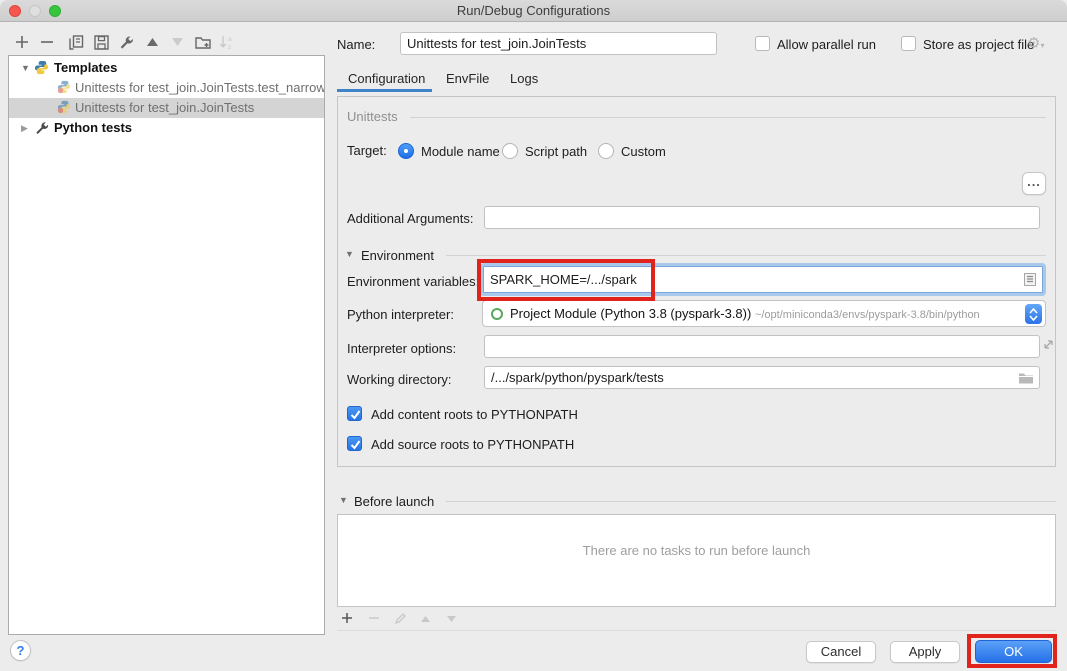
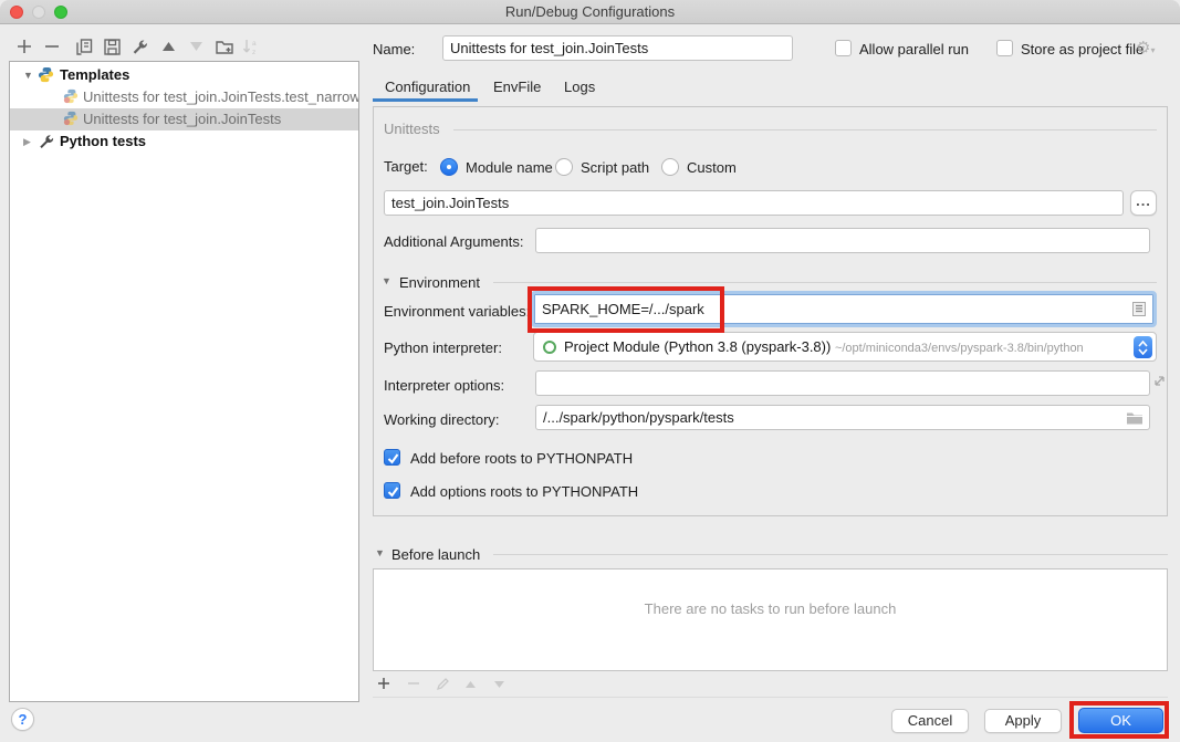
  Run/Debug Configurations
  ▼
  Templates
  Unittests for test_join.JoinTests.test_narrow
  Unittests for test_join.JoinTests
  ▶
  Python tests
  Name:
  Unittests for test_join.JoinTests
  Allow parallel run
  Store as project file
  ⚙▾
  Configuration
  EnvFile
  Logs
  Unittests
  Target:
  Module name
  Script path
  Custom
+ test_join.JoinTests
  ...
  Additional Arguments:
  ▼
  Environment
  Environment variables:
  SPARK_HOME=/.../spark
  Python interpreter:
  Project Module (Python 3.8 (pyspark-3.8)) ~/opt/miniconda3/envs/pyspark-3.8/bin/python
  Interpreter options:
  Working directory:
  /.../spark/python/pyspark/tests
- Add content roots to PYTHONPATH
+ Add before roots to PYTHONPATH
- Add source roots to PYTHONPATH
+ Add options roots to PYTHONPATH
  ▼
  Before launch
  There are no tasks to run before launch
  ?
  Cancel
  Apply
  OK
